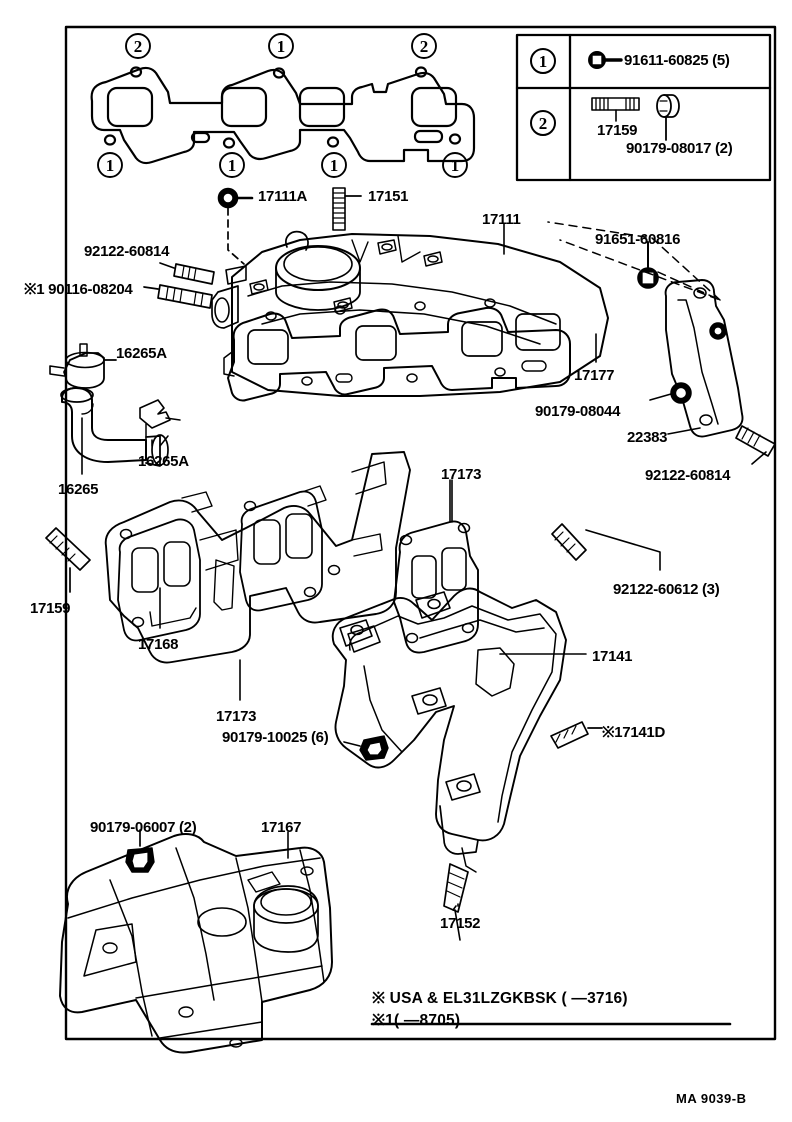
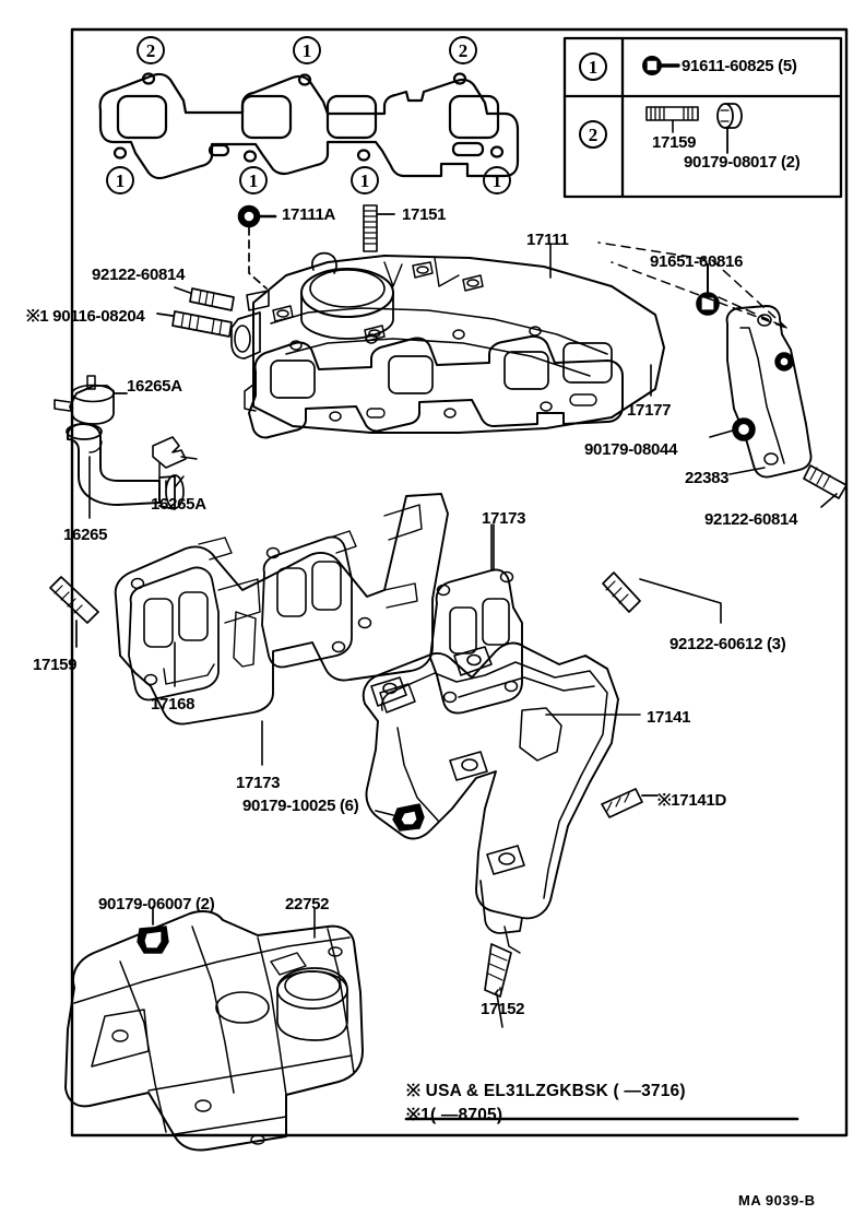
  1
  2
  2
  1
  2
  1
  1
  1
  1
  17111A
  17151
  17111
  91651-60816
  92122-60814
  ※1 90116-08204
  16265A
  17177
  90179-08044
  16265A
  22383
  17173
  16265
  92122-60814
  92122-60612 (3)
  17159
  17168
  17141
  17173
  90179-10025 (6)
  ※17141D
  90179-06007 (2)
- 17167
+ 22752
  17152
  91611-60825 (5)
  17159
  90179-08017 (2)
  ※ USA & EL31LZGKBSK ( —3716)
  ※1( —8705)
  MA 9039-B
